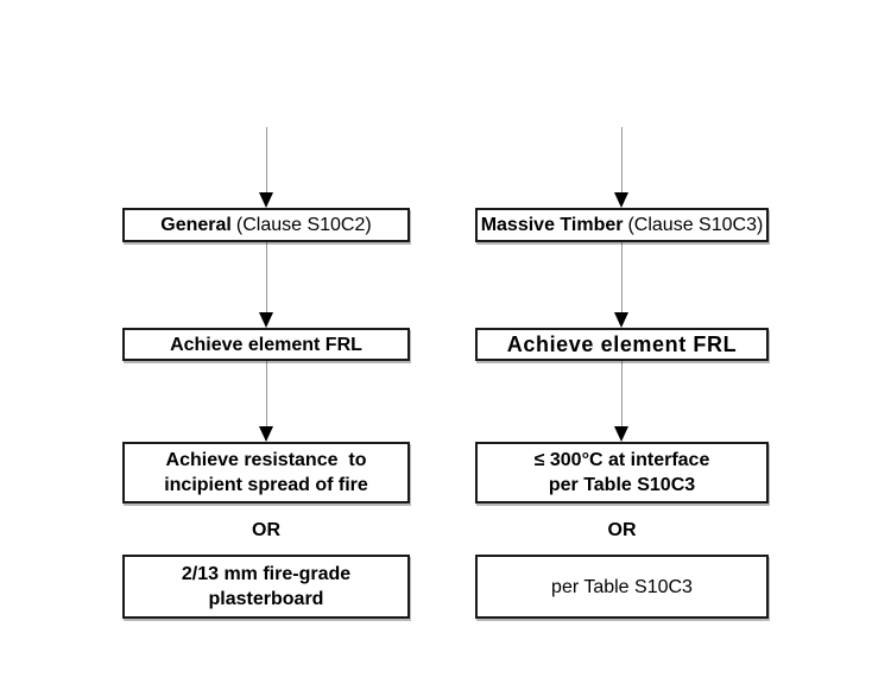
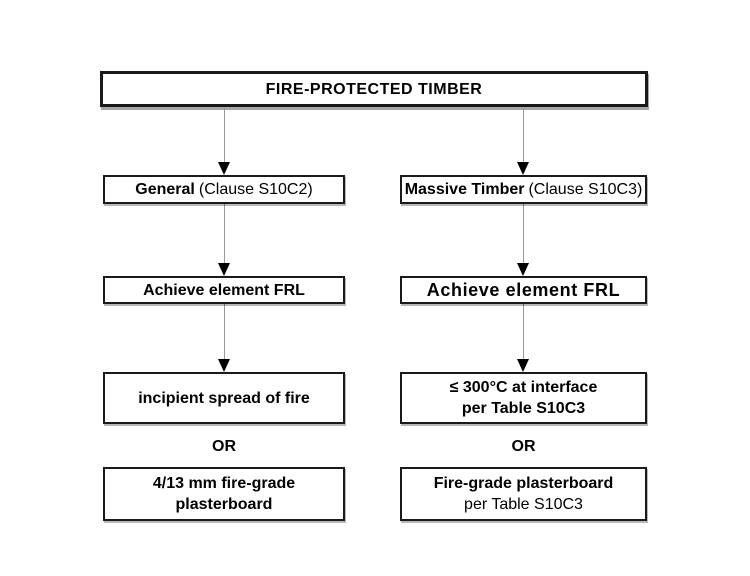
+ FIRE-PROTECTED TIMBER
  General (Clause S10C2)
  Achieve element FRL
- Achieve resistance to
  incipient spread of fire
  OR
- 2/13 mm fire-grade
+ 4/13 mm fire-grade
  plasterboard
  Massive Timber (Clause S10C3)
  Achieve element FRL
  ≤ 300°C at interface
  per Table S10C3
  OR
+ Fire-grade plasterboard
  per Table S10C3
